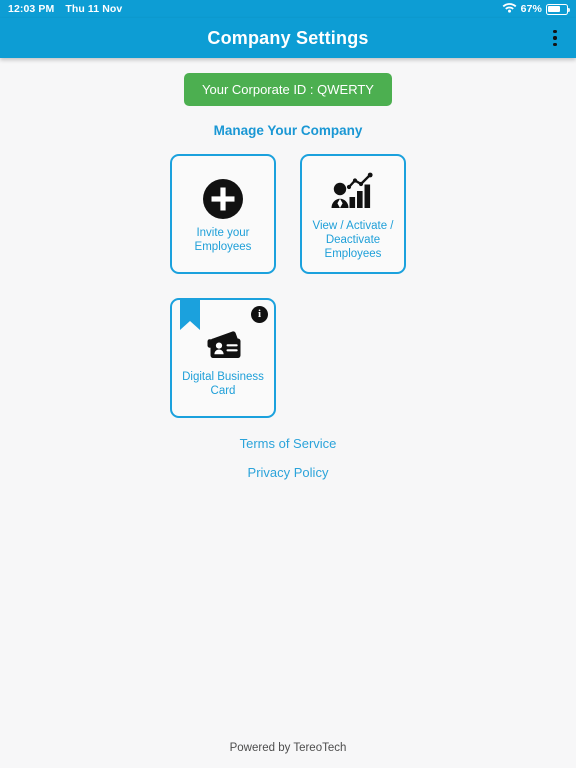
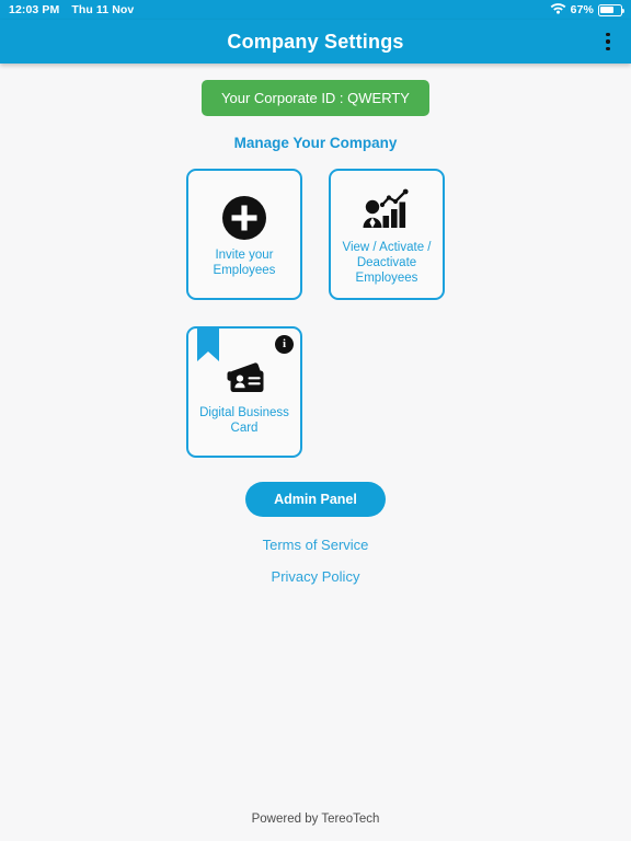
  12:03 PM
  Thu 11 Nov
  67%
  Company Settings
  Your Corporate ID : QWERTY
  Manage Your Company
  Invite your
  Employees
  View / Activate /
  Deactivate
  Employees
  i
  Digital Business
  Card
+ Admin Panel
  Terms of Service
  Privacy Policy
  Powered by TereoTech
